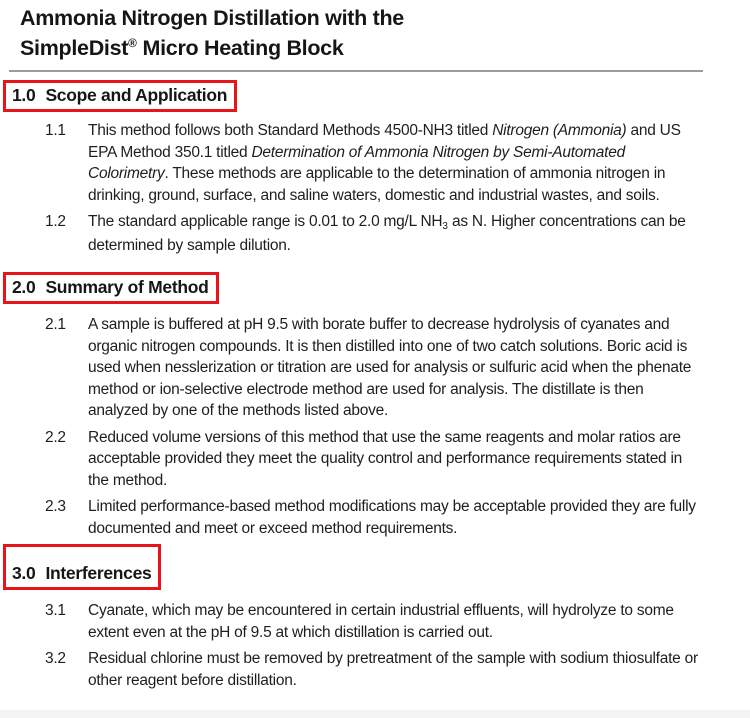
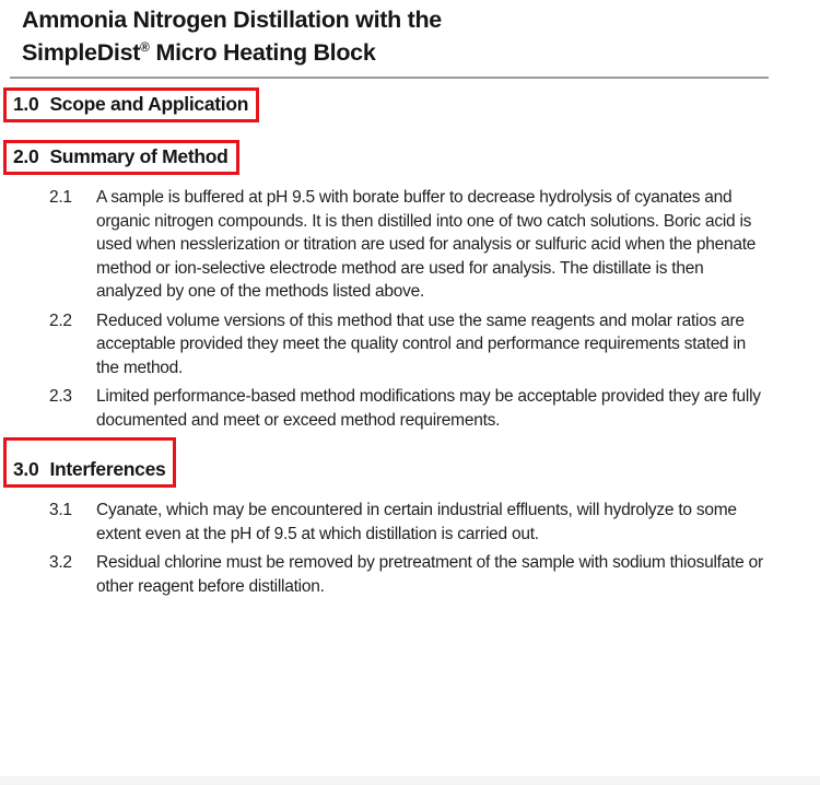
  Ammonia Nitrogen Distillation with the
  SimpleDist® Micro Heating Block
  1.0 Scope and Application
- 1.1
- This method follows both Standard Methods 4500-NH3 titled Nitrogen (Ammonia) and US EPA Method 350.1 titled Determination of Ammonia Nitrogen by Semi-Automated Colorimetry. These methods are applicable to the determination of ammonia nitrogen in drinking, ground, surface, and saline waters, domestic and industrial wastes, and soils.
- 1.2
- The standard applicable range is 0.01 to 2.0 mg/L NH3 as N. Higher concentrations can be determined by sample dilution.
  2.0 Summary of Method
  2.1
  A sample is buffered at pH 9.5 with borate buffer to decrease hydrolysis of cyanates and organic nitrogen compounds. It is then distilled into one of two catch solutions. Boric acid is used when nesslerization or titration are used for analysis or sulfuric acid when the phenate method or ion-selective electrode method are used for analysis. The distillate is then analyzed by one of the methods listed above.
  2.2
  Reduced volume versions of this method that use the same reagents and molar ratios are acceptable provided they meet the quality control and performance requirements stated in the method.
  2.3
  Limited performance-based method modifications may be acceptable provided they are fully documented and meet or exceed method requirements.
  3.0 Interferences
  3.1
  Cyanate, which may be encountered in certain industrial effluents, will hydrolyze to some extent even at the pH of 9.5 at which distillation is carried out.
  3.2
  Residual chlorine must be removed by pretreatment of the sample with sodium thiosulfate or other reagent before distillation.
